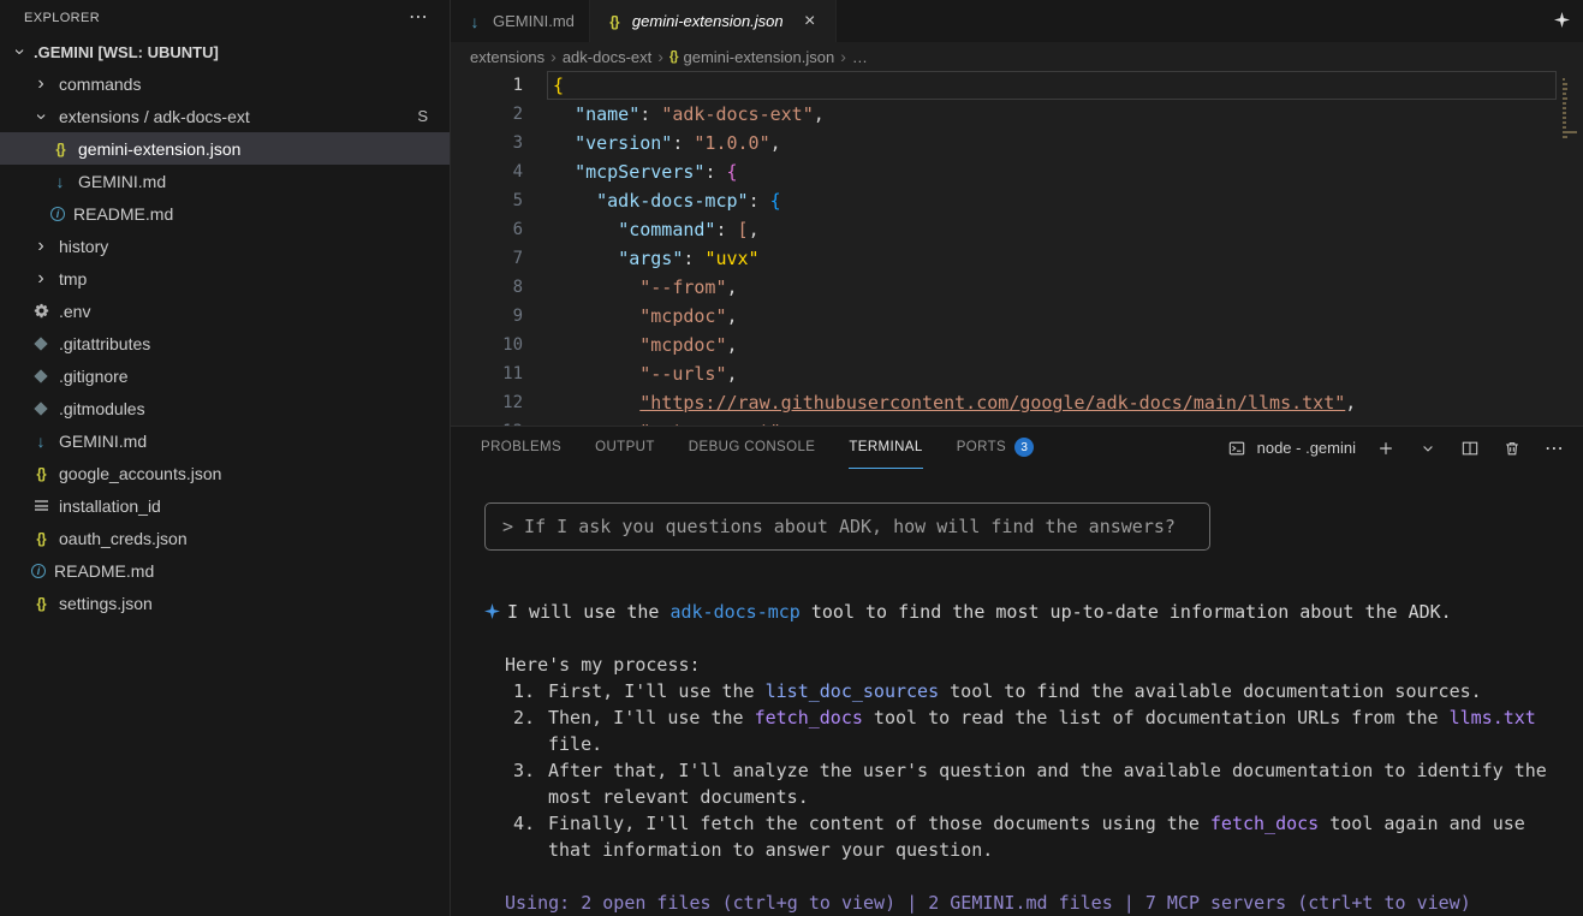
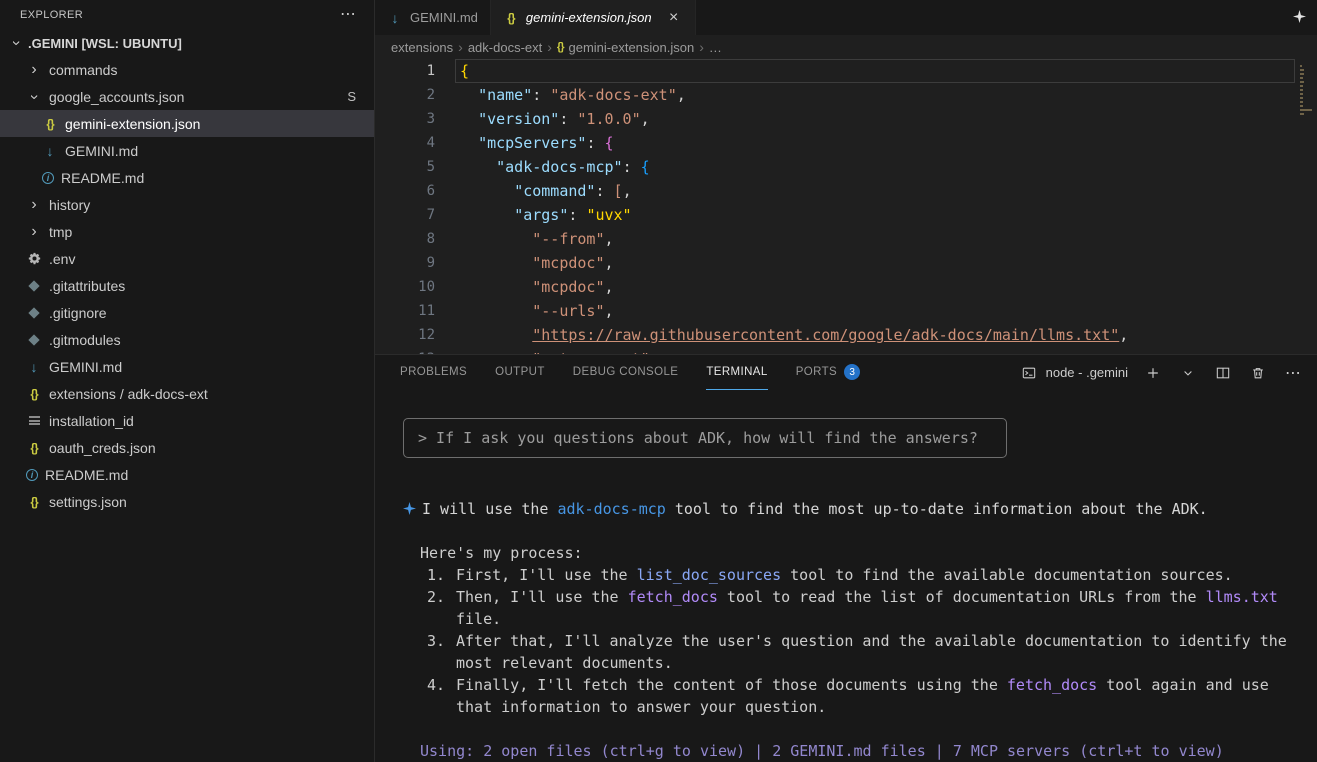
  EXPLORER
  ⋯
  .GEMINI [WSL: UBUNTU]
  ›
  commands
- extensions / adk-docs-ext
+ google_accounts.json
  S
  {}
  gemini-extension.json
  ↓
  GEMINI.md
  i
  README.md
  ›
  history
  ›
  tmp
  .env
  .gitattributes
  .gitignore
  .gitmodules
  ↓
  GEMINI.md
  {}
- google_accounts.json
+ extensions / adk-docs-ext
  installation_id
  {}
  oauth_creds.json
  i
  README.md
  {}
  settings.json
  ↓
  GEMINI.md
  {}
  gemini-extension.json
  ×
  extensions
  ›
  adk-docs-ext
  ›
  {}
  gemini-extension.json
  ›
  …
  1
  {
  2
  "name": "adk-docs-ext",
  3
  "version": "1.0.0",
  4
  "mcpServers": {
  5
  "adk-docs-mcp": {
  6
  "command": [,
  7
  "args": "uvx"
  8
  "--from",
  9
  "mcpdoc",
  10
  "mcpdoc",
  11
  "--urls",
  12
  "https://raw.githubusercontent.com/google/adk-docs/main/llms.txt",
  PROBLEMS
  OUTPUT
  DEBUG CONSOLE
  TERMINAL
  PORTS
  3
  node - .gemini
  ⋯
  > If I ask you questions about ADK, how will find the answers?
  I will use the adk-docs-mcp tool to find the most up-to-date information about the ADK.
  Here's my process:
  1.
  First, I'll use the list_doc_sources tool to find the available documentation sources.
  2.
  Then, I'll use the fetch_docs tool to read the list of documentation URLs from the llms.txt file.
  3.
  After that, I'll analyze the user's question and the available documentation to identify the most relevant documents.
  4.
  Finally, I'll fetch the content of those documents using the fetch_docs tool again and use that information to answer your question.
  Using: 2 open files (ctrl+g to view) | 2 GEMINI.md files | 7 MCP servers (ctrl+t to view)
